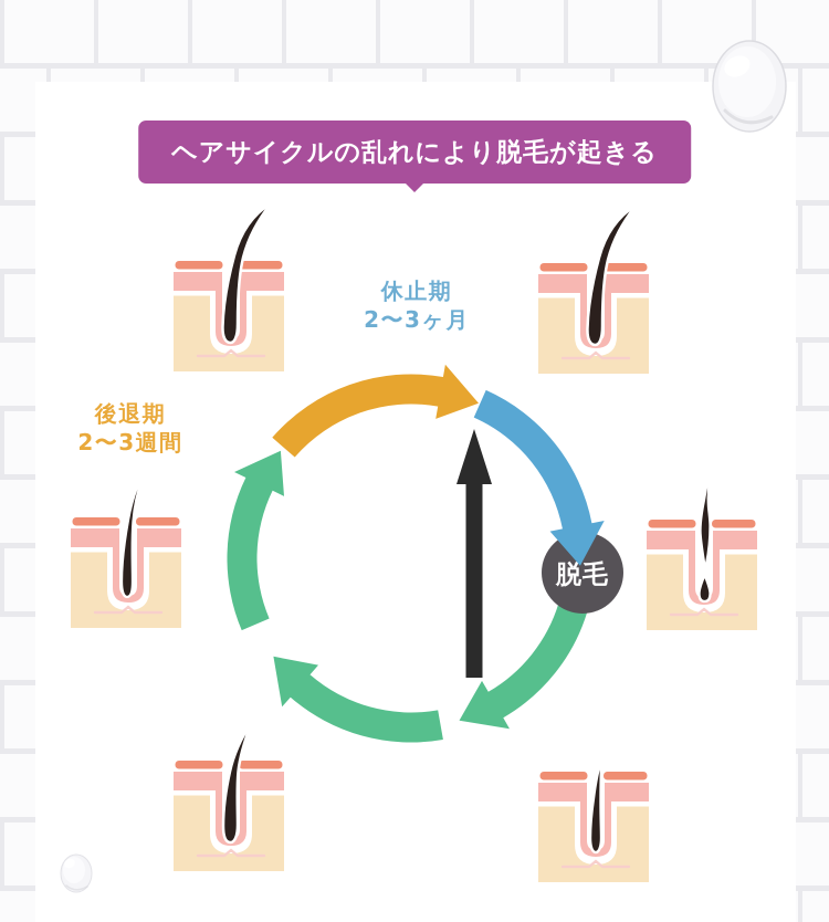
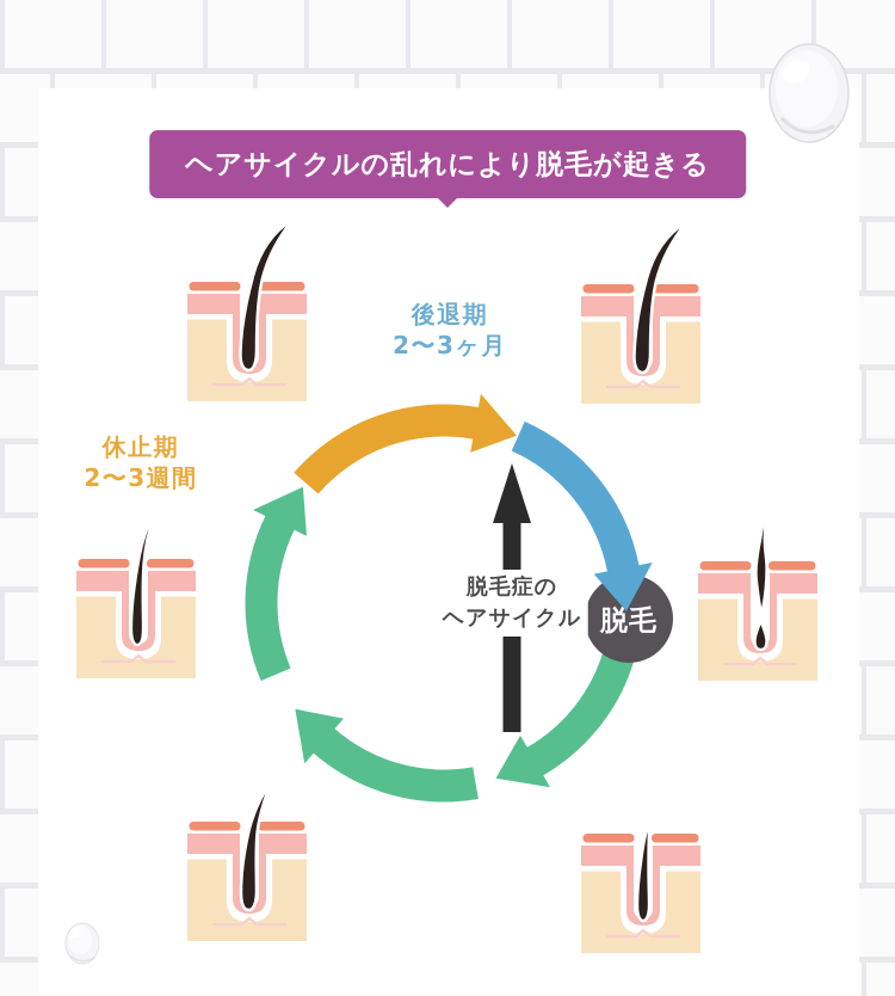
  ヘアサイクルの乱れにより脱毛が起きる
  脱毛
- 休止期
+ 後退期
  2〜3ヶ月
- 後退期
+ 休止期
  2〜3週間
+ 脱毛症の
+ ヘアサイクル
